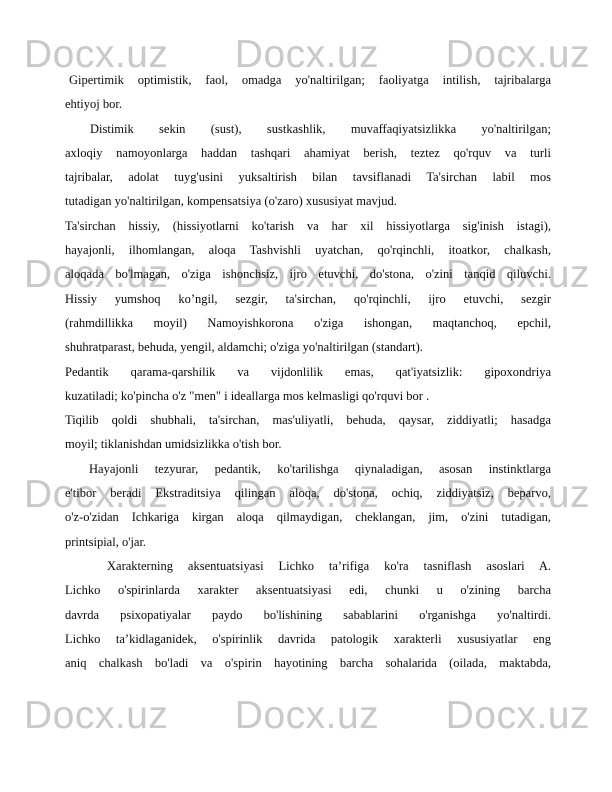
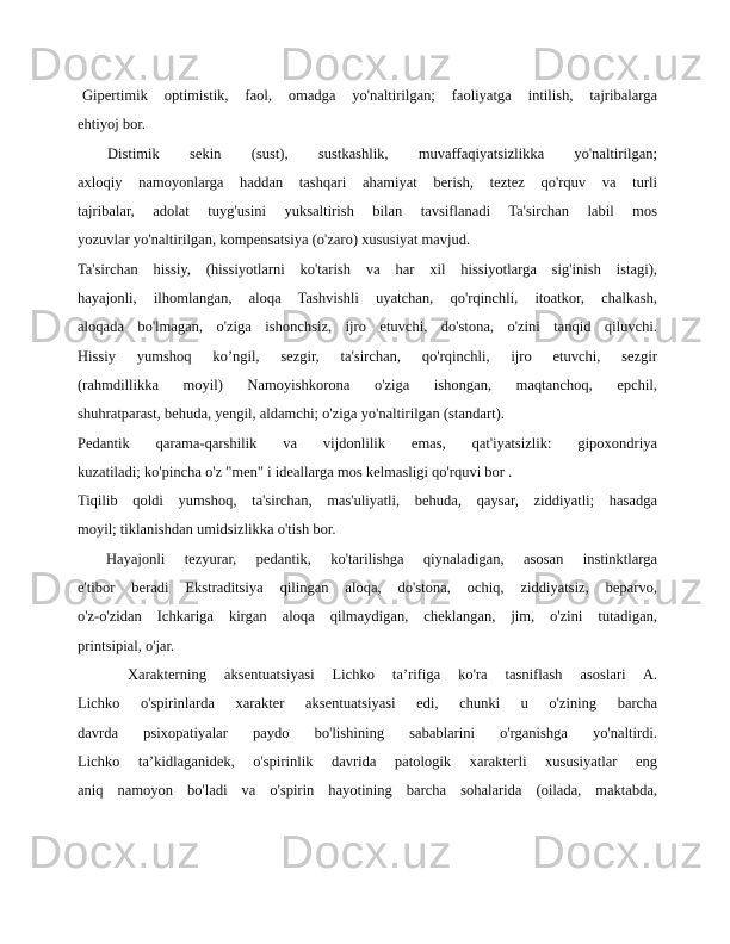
  Docx.uz
  Docx.uz
  Docx.uz
  Docx.uz
  Docx.uz
  Docx.uz
  Docx.uz
  Docx.uz
  Docx.uz
  Docx.uz
  Docx.uz
  Docx.uz
  Gipertimik optimistik, faol, omadga yo'naltirilgan; faoliyatga intilish, tajribalarga
  ehtiyoj bor.
  Distimik sekin (sust), sustkashlik, muvaffaqiyatsizlikka yo'naltirilgan;
  axloqiy namoyonlarga haddan tashqari ahamiyat berish, teztez qo'rquv va turli
  tajribalar, adolat tuyg'usini yuksaltirish bilan tavsiflanadi Ta'sirchan labil mos
- tutadigan yo'naltirilgan, kompensatsiya (o'zaro) xususiyat mavjud.
+ yozuvlar yo'naltirilgan, kompensatsiya (o'zaro) xususiyat mavjud.
  Ta'sirchan hissiy, (hissiyotlarni ko'tarish va har xil hissiyotlarga sig'inish istagi),
  hayajonli, ilhomlangan, aloqa Tashvishli uyatchan, qo'rqinchli, itoatkor, chalkash,
  aloqada bo'lmagan, o'ziga ishonchsiz, ijro etuvchi, do'stona, o'zini tanqid qiluvchi.
  Hissiy yumshoq ko’ngil, sezgir, ta'sirchan, qo'rqinchli, ijro etuvchi, sezgir
  (rahmdillikka moyil) Namoyishkorona o'ziga ishongan, maqtanchoq, epchil,
  shuhratparast, behuda, yengil, aldamchi; o'ziga yo'naltirilgan (standart).
  Pedantik qarama-qarshilik va vijdonlilik emas, qat'iyatsizlik: gipoxondriya
  kuzatiladi; ko'pincha o'z "men" i ideallarga mos kelmasligi qo'rquvi bor .
- Tiqilib qoldi shubhali, ta'sirchan, mas'uliyatli, behuda, qaysar, ziddiyatli; hasadga
+ Tiqilib qoldi yumshoq, ta'sirchan, mas'uliyatli, behuda, qaysar, ziddiyatli; hasadga
  moyil; tiklanishdan umidsizlikka o'tish bor.
  Hayajonli tezyurar, pedantik, ko'tarilishga qiynaladigan, asosan instinktlarga
  e'tibor beradi Ekstraditsiya qilingan aloqa, do'stona, ochiq, ziddiyatsiz, beparvo,
  o'z-o'zidan Ichkariga kirgan aloqa qilmaydigan, cheklangan, jim, o'zini tutadigan,
  printsipial, o'jar.
  Xarakterning aksentuatsiyasi Lichko ta’rifiga ko'ra tasniflash asoslari A.
  Lichko o'spirinlarda xarakter aksentuatsiyasi edi, chunki u o'zining barcha
  davrda psixopatiyalar paydo bo'lishining sabablarini o'rganishga yo'naltirdi.
  Lichko ta’kidlaganidek, o'spirinlik davrida patologik xarakterli xususiyatlar eng
- aniq chalkash bo'ladi va o'spirin hayotining barcha sohalarida (oilada, maktabda,
+ aniq namoyon bo'ladi va o'spirin hayotining barcha sohalarida (oilada, maktabda,
